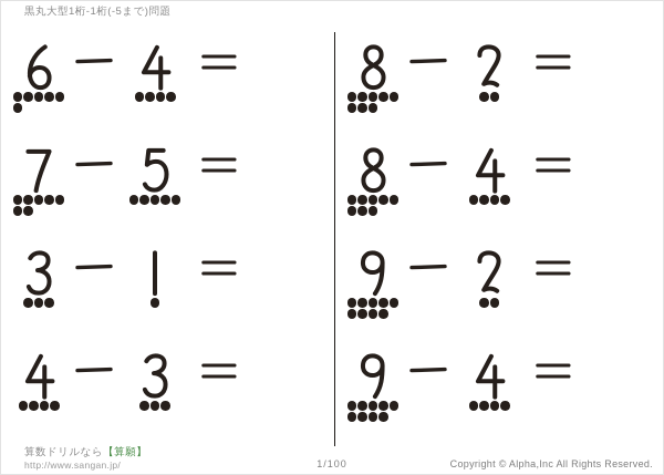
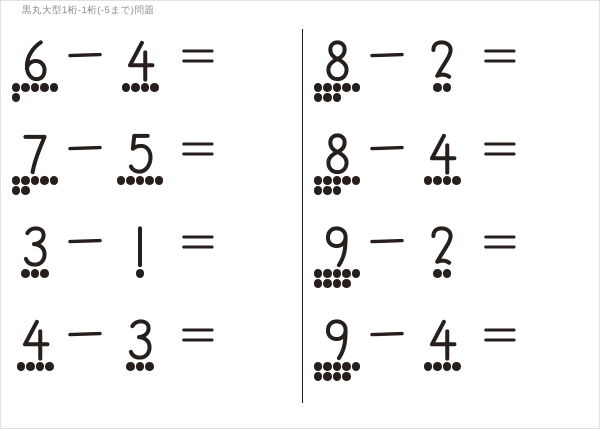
  黒丸大型1桁-1桁(-5まで)問題
- 算数ドリルなら【算願】
- http://www.sangan.jp/
- 1/100
- Copyright © Alpha,Inc All Rights Reserved.
